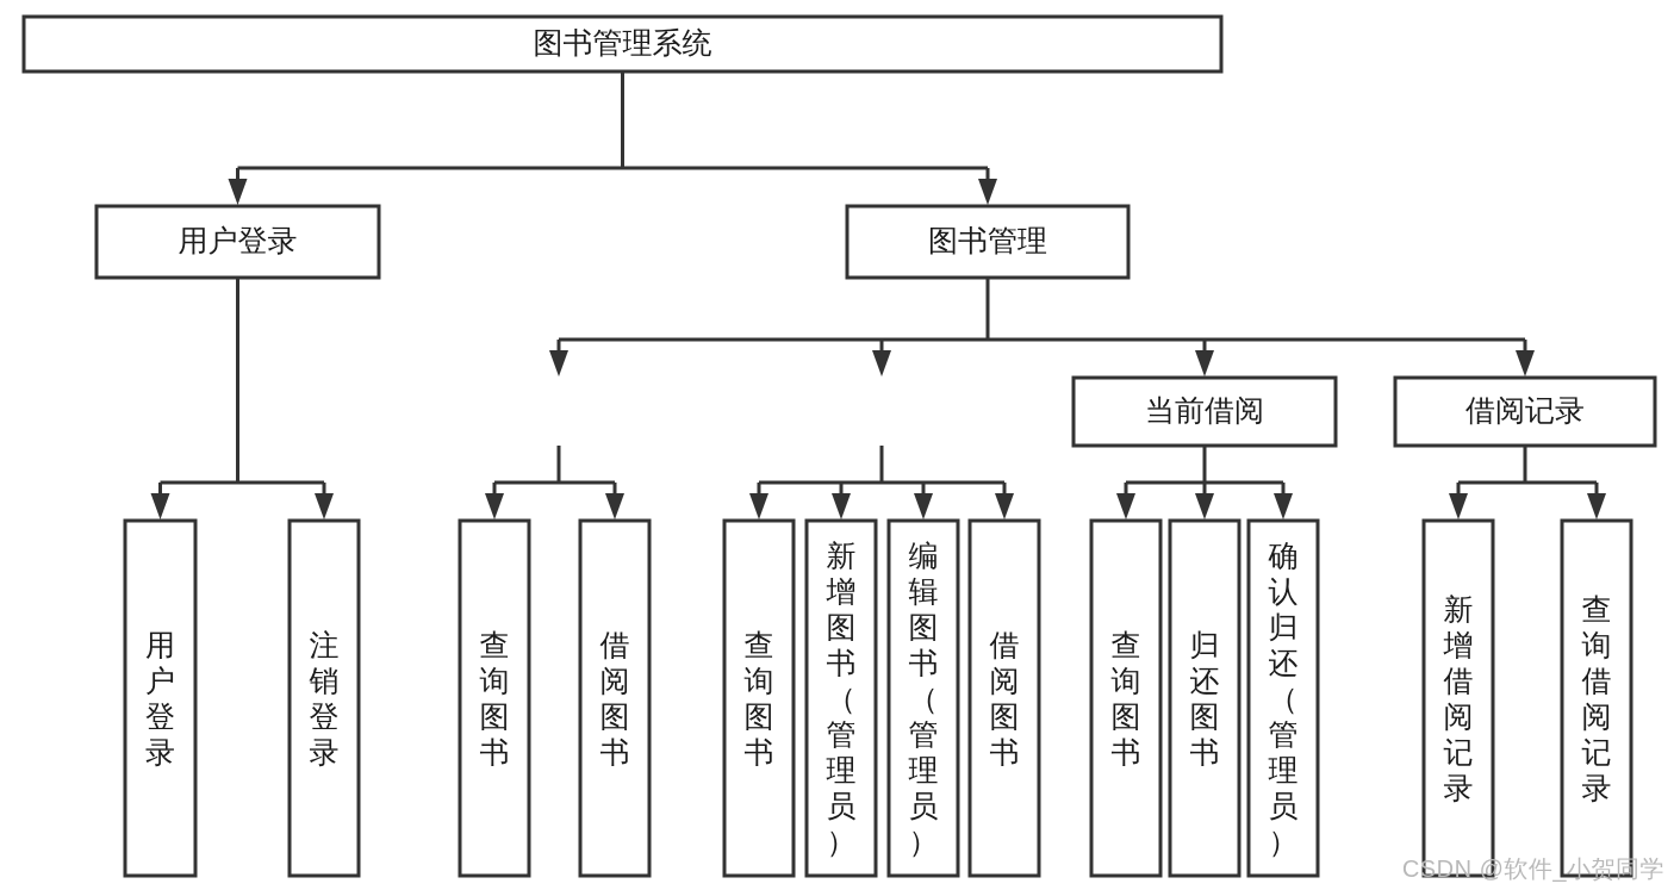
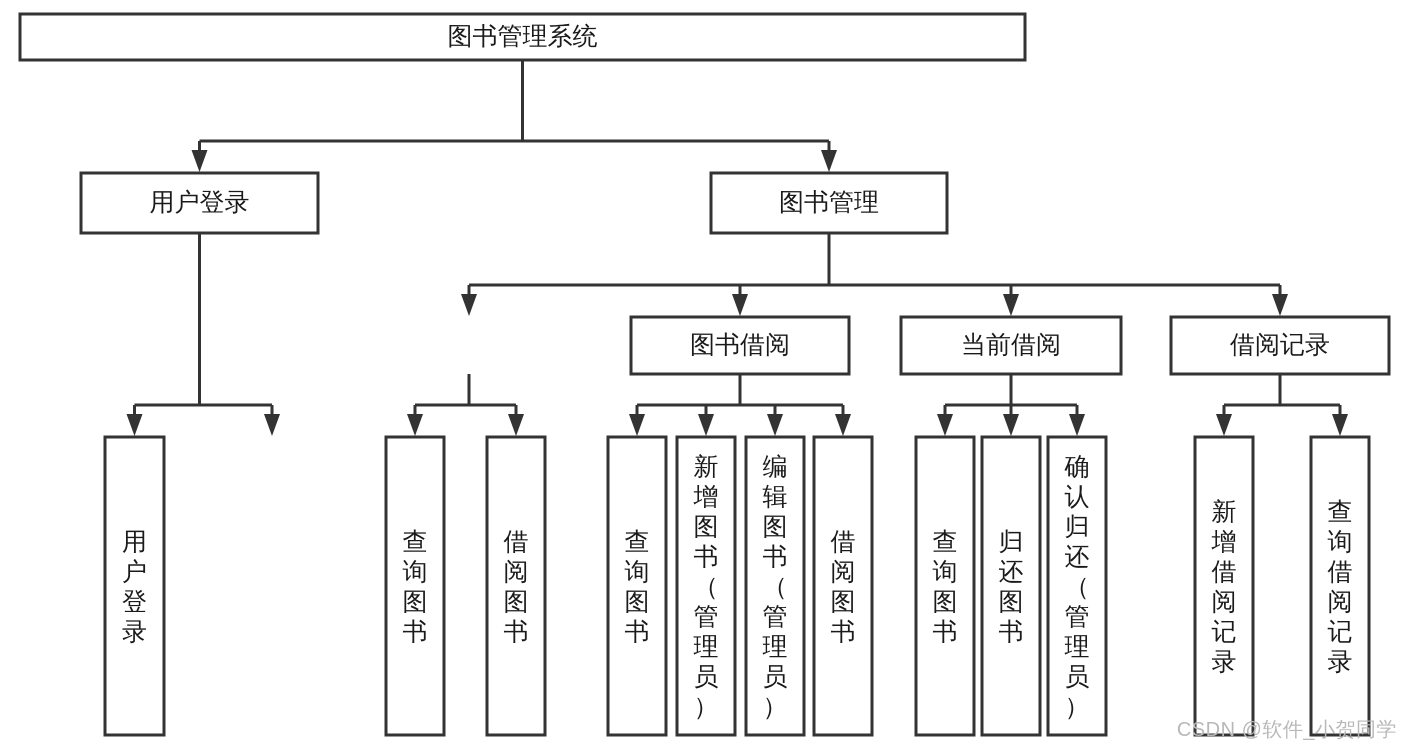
  图书管理系统
  用户登录
  图书管理
+ 图书借阅
  当前借阅
  借阅记录
  用户登录
- 注销登录
  查询图书
  借阅图书
  查询图书
  新增图书（管理员）
  编辑图书（管理员）
  借阅图书
  查询图书
  归还图书
  确认归还（管理员）
  新增借阅记录
  查询借阅记录
  CSDN @软件_小贺同学
